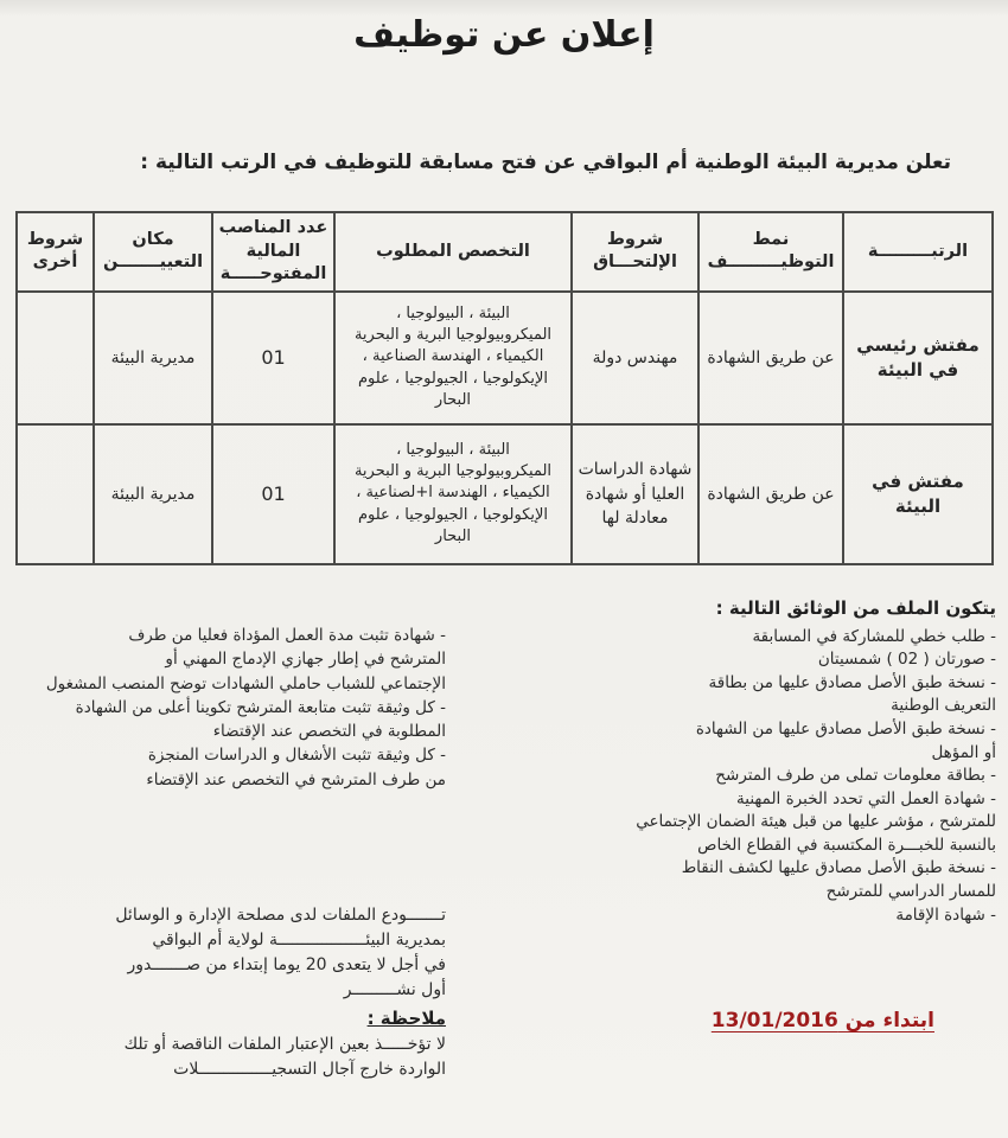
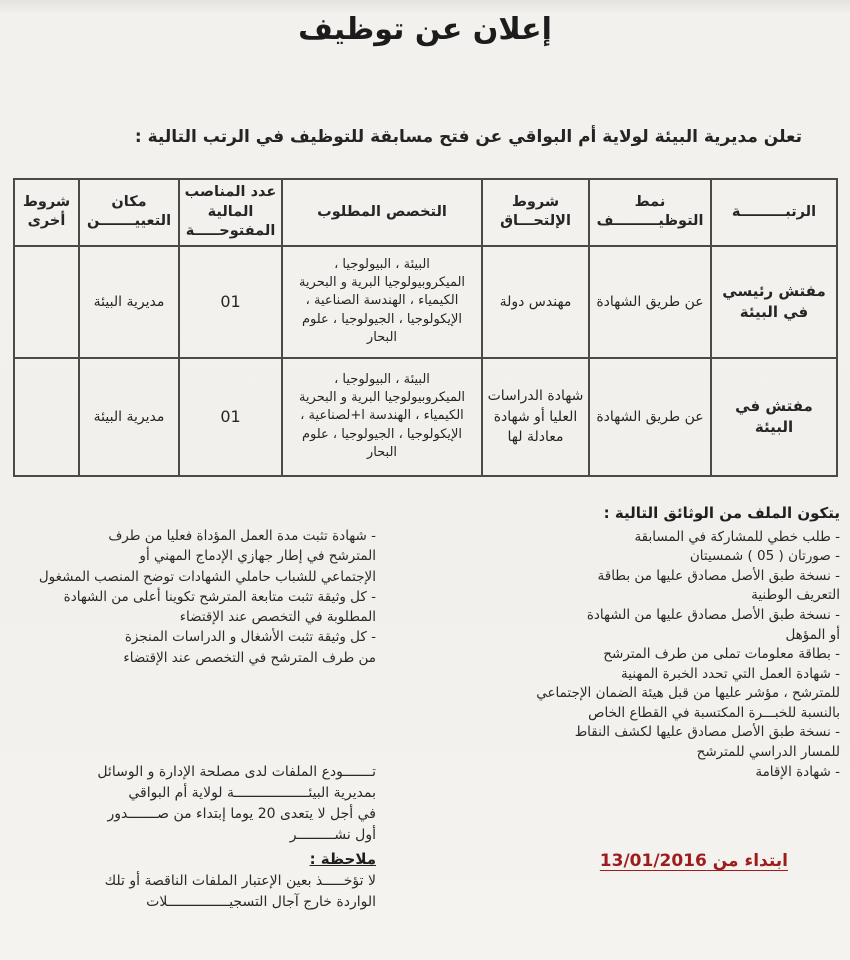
  إعلان عن توظيف
- تعلن مديرية البيئة الوطنية أم البواقي عن فتح مسابقة للتوظيف في الرتب التالية :
+ تعلن مديرية البيئة لولاية أم البواقي عن فتح مسابقة للتوظيف في الرتب التالية :
  الرتبـــــــــة	نمط التوظيـــــــــف	شروط الإلتحـــاق	التخصص المطلوب	عدد المناصب المالية المفتوحـــــة	مكان التعييـــــــن	شروط أخرى
  مفتش رئيسي في البيئة	عن طريق الشهادة	مهندس دولة	البيئة ، البيولوجيا ، الميكروبيولوجيا البرية و البحرية الكيمياء ، الهندسة الصناعية ، الإيكولوجيا ، الجيولوجيا ، علوم البحار	01	مديرية البيئة
  مفتش في البيئة	عن طريق الشهادة	شهادة الدراسات العليا أو شهادة معادلة لها	البيئة ، البيولوجيا ، الميكروبيولوجيا البرية و البحرية الكيمياء ، الهندسة ا+لصناعية ، الإيكولوجيا ، الجيولوجيا ، علوم البحار	01	مديرية البيئة
  يتكون الملف من الوثائق التالية :
  - طلب خطي للمشاركة في المسابقة
- - صورتان ( 02 ) شمسيتان
+ - صورتان ( 05 ) شمسيتان
  - نسخة طبق الأصل مصادق عليها من بطاقة
  التعريف الوطنية
  - نسخة طبق الأصل مصادق عليها من الشهادة
  أو المؤهل
  - بطاقة معلومات تملى من طرف المترشح
  - شهادة العمل التي تحدد الخبرة المهنية
  للمترشح ، مؤشر عليها من قبل هيئة الضمان الإجتماعي
  بالنسبة للخبـــرة المكتسبة في القطاع الخاص
  - نسخة طبق الأصل مصادق عليها لكشف النقاط
  للمسار الدراسي للمترشح
  - شهادة الإقامة
  - شهادة تثبت مدة العمل المؤداة فعليا من طرف
  المترشح في إطار جهازي الإدماج المهني أو
  الإجتماعي للشباب حاملي الشهادات توضح المنصب المشغول
  - كل وثيقة تثبت متابعة المترشح تكوينا أعلى من الشهادة
  المطلوبة في التخصص عند الإقتضاء
  - كل وثيقة تثبت الأشغال و الدراسات المنجزة
  من طرف المترشح في التخصص عند الإقتضاء
  تـــــــودع الملفات لدى مصلحة الإدارة و الوسائل
  بمديرية البيئــــــــــــــــــة لولاية أم البواقي
  في أجل لا يتعدى 20 يوما إبتداء من صـــــــدور
  أول نشـــــــــر
  ملاحظة :
  لا تؤخـــــذ بعين الإعتبار الملفات الناقصة أو تلك
  الواردة خارج آجال التسجيـــــــــــــــلات
  ابتداء من 13/01/2016
